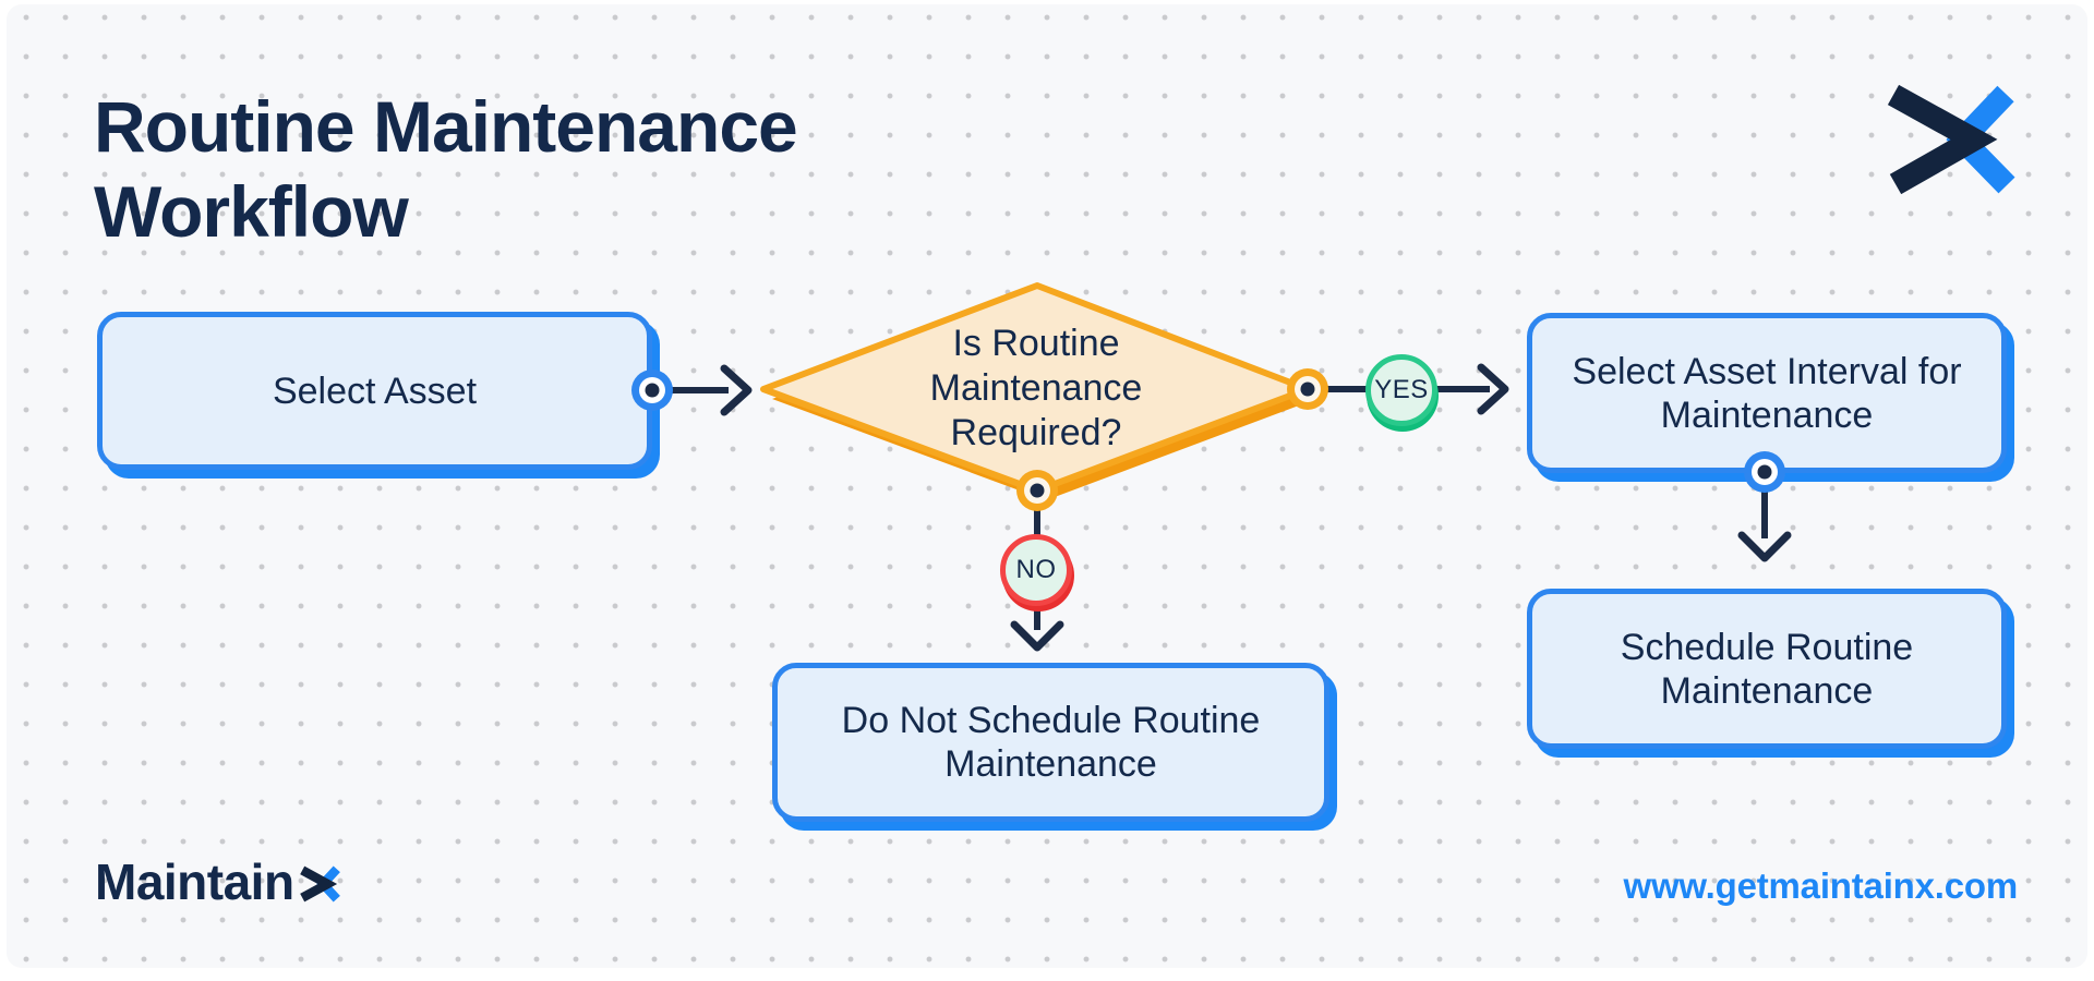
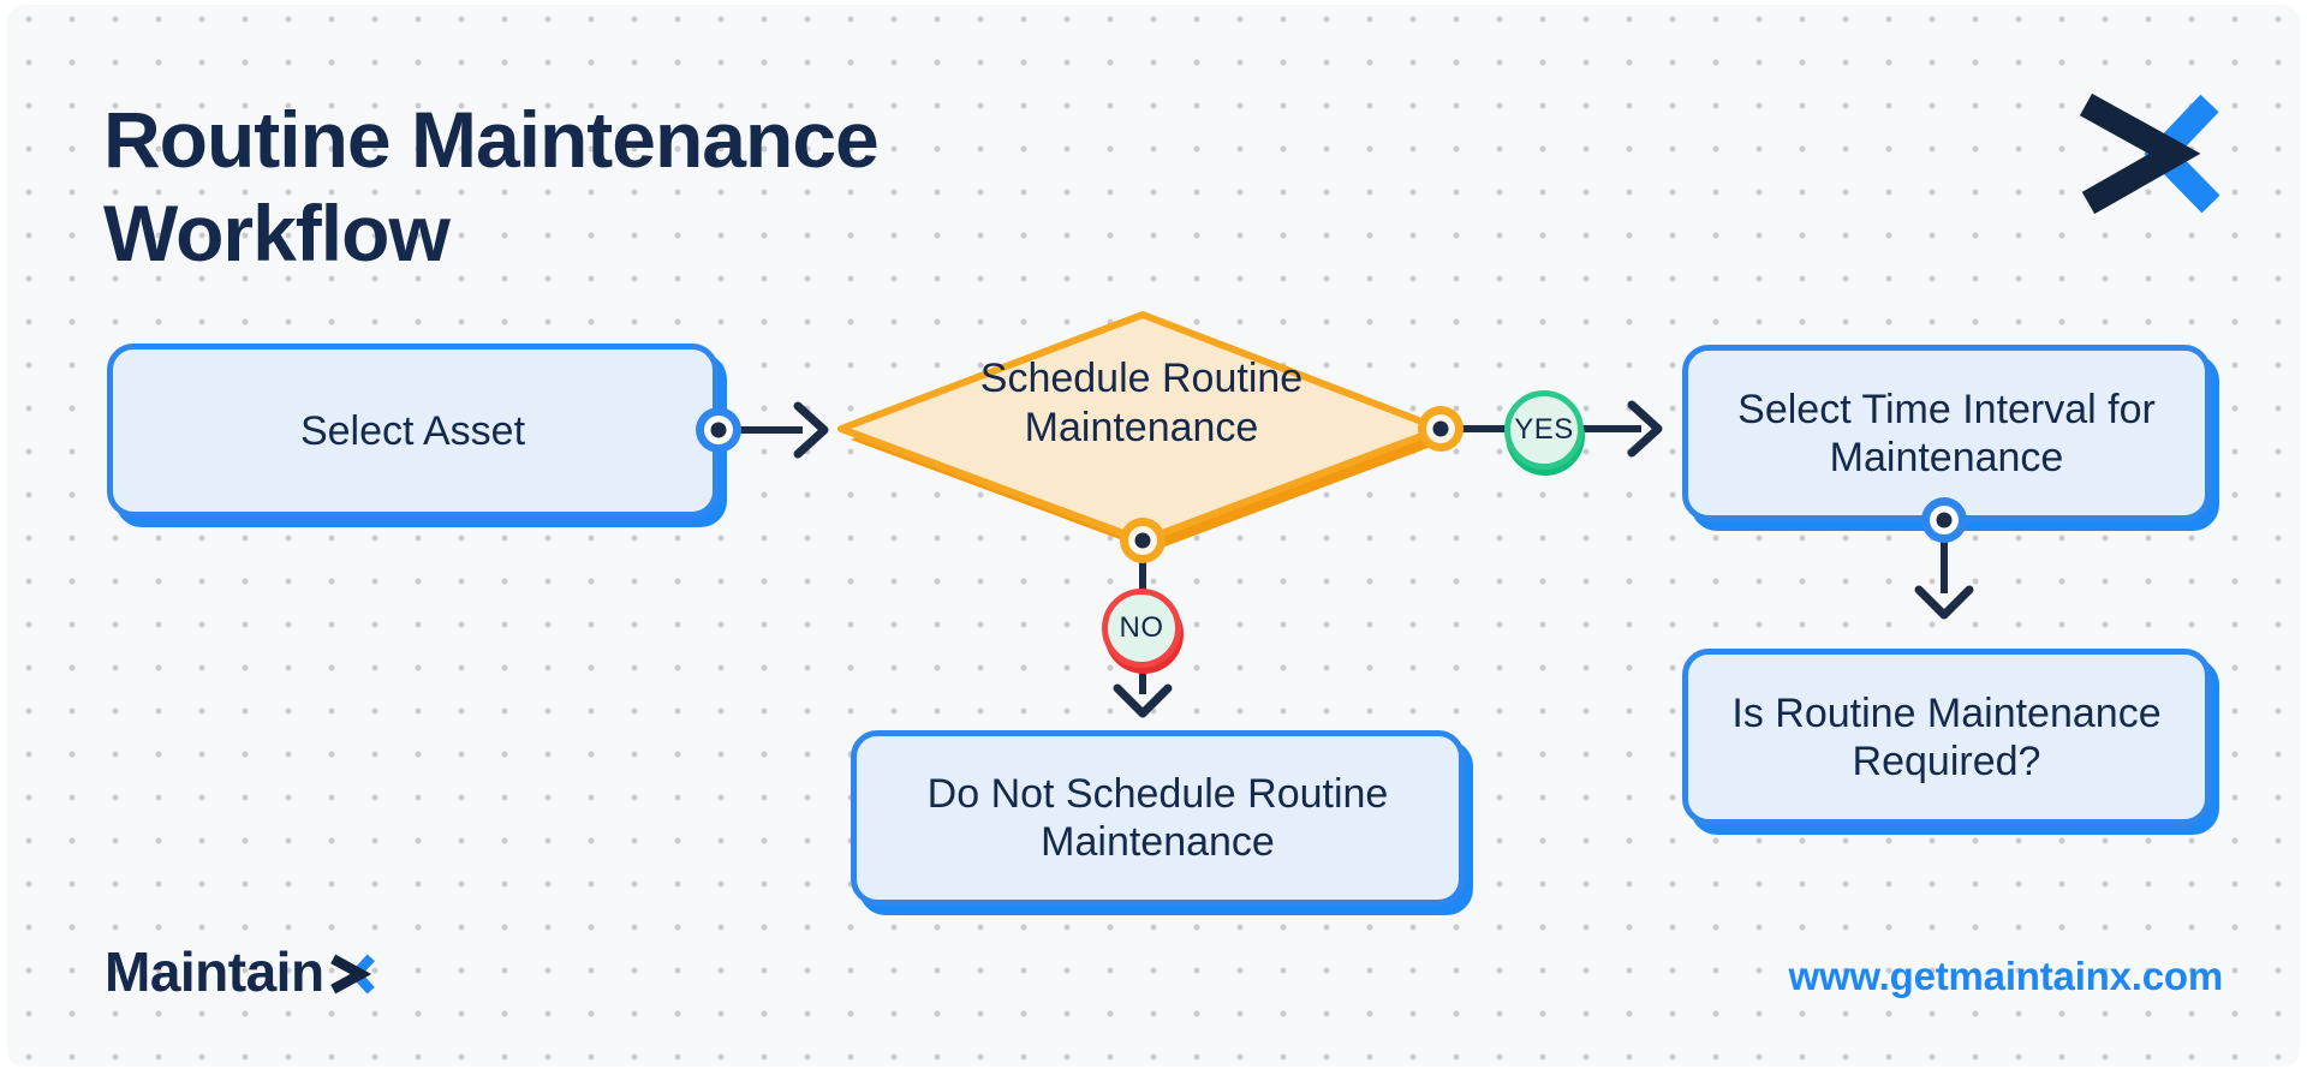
  Routine Maintenance Workflow
  Select Asset
- Is Routine Maintenance Required?
+ Schedule Routine Maintenance
- Select Asset Interval for Maintenance
+ Select Time Interval for Maintenance
- Schedule Routine Maintenance
+ Is Routine Maintenance Required?
  Do Not Schedule Routine Maintenance
  YES
  NO
  Maintain
  www.getmaintainx.com
